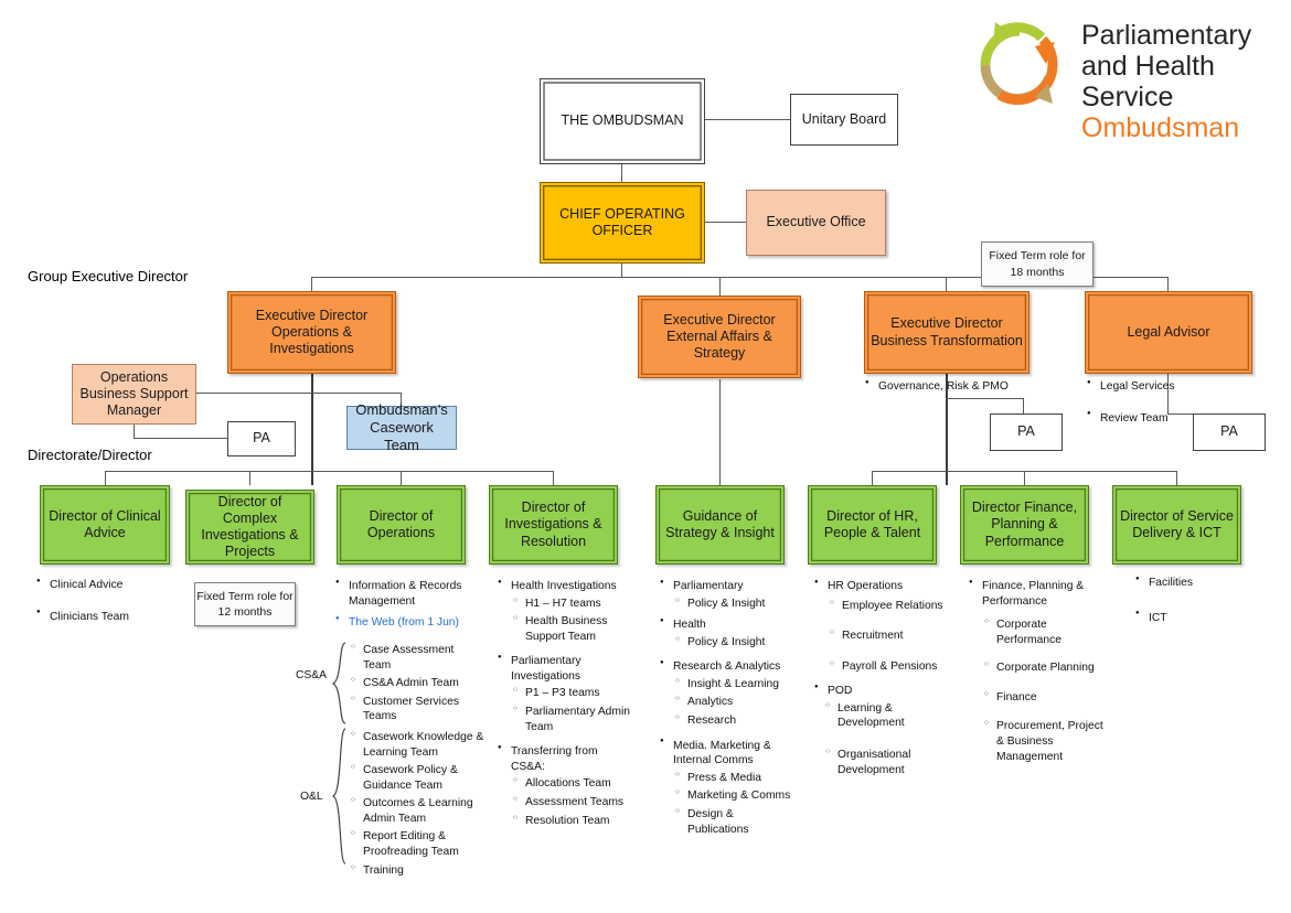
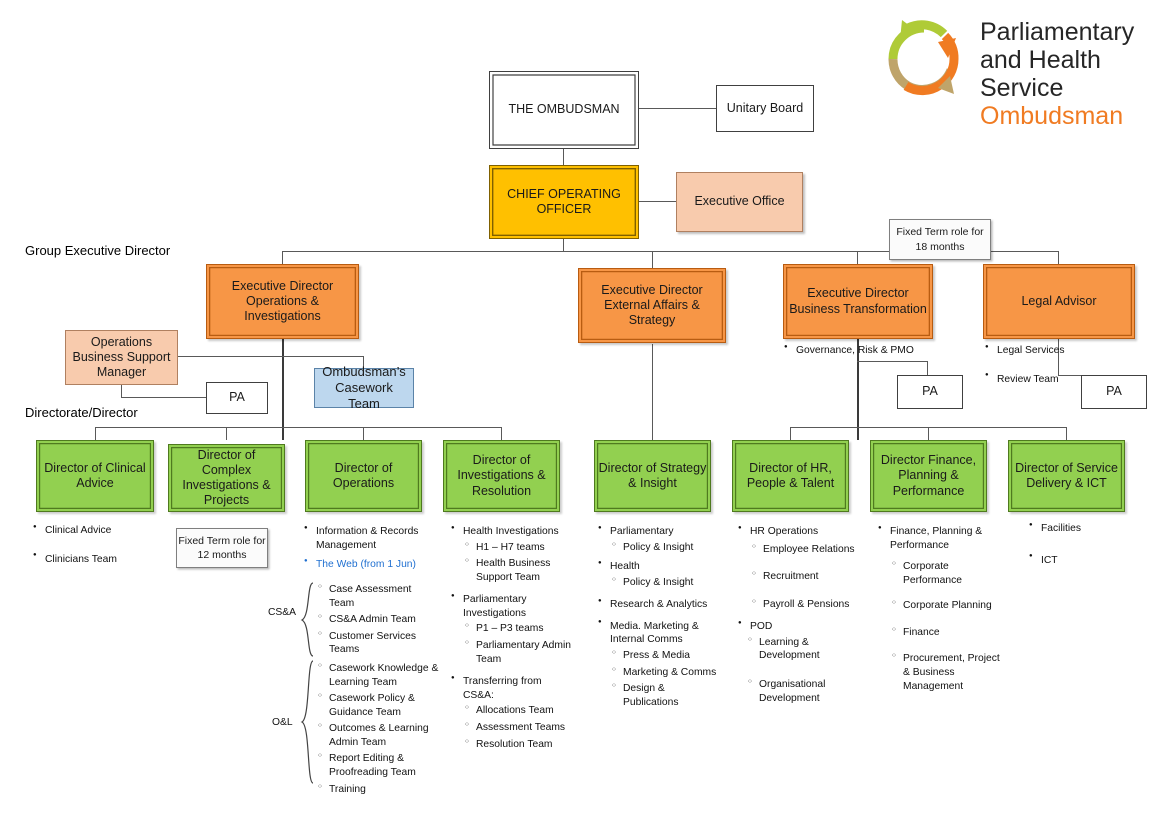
  Parliamentary
  and Health Service
  Ombudsman
  Group Executive Director
  Directorate/Director
  THE OMBUDSMAN
  Unitary Board
  CHIEF OPERATING OFFICER
  Executive Office
  Executive Director Operations & Investigations
  Executive Director External Affairs & Strategy
  Executive Director Business Transformation
  Legal Advisor
  Fixed Term role for 18 months
  Operations Business Support Manager
  PA
  Ombudsman’s Casework Team
  PA
  PA
  Governance, Risk & PMO
  Legal Services
  Review Team
  Director of Clinical Advice
  Director of Complex Investigations & Projects
  Director of Operations
  Director of Investigations & Resolution
- Guidance of Strategy & Insight
+ Director of Strategy & Insight
  Director of HR, People & Talent
  Director Finance, Planning & Performance
  Director of Service Delivery & ICT
  Fixed Term role for 12 months
  Clinical Advice
  Clinicians Team
  Information & Records Management
  The Web (from 1 Jun)
  CS&A
  Case Assessment Team
  CS&A Admin Team
  Customer Services Teams
  O&L
  Casework Knowledge & Learning Team
  Casework Policy & Guidance Team
  Outcomes & Learning Admin Team
  Report Editing & Proofreading Team
  Training
  Health Investigations
  H1 – H7 teams
  Health Business Support Team
  Parliamentary Investigations
  P1 – P3 teams
  Parliamentary Admin Team
  Transferring from CS&A:
  Allocations Team
  Assessment Teams
  Resolution Team
  Parliamentary
  Policy & Insight
  Health
  Policy & Insight
  Research & Analytics
- Insight & Learning
- Analytics
- Research
  Media. Marketing & Internal Comms
  Press & Media
  Marketing & Comms
  Design & Publications
  HR Operations
  Employee Relations
  Recruitment
  Payroll & Pensions
  POD
  Learning & Development
  Organisational Development
  Finance, Planning & Performance
  Corporate Performance
  Corporate Planning
  Finance
  Procurement, Project & Business Management
  Facilities
  ICT
